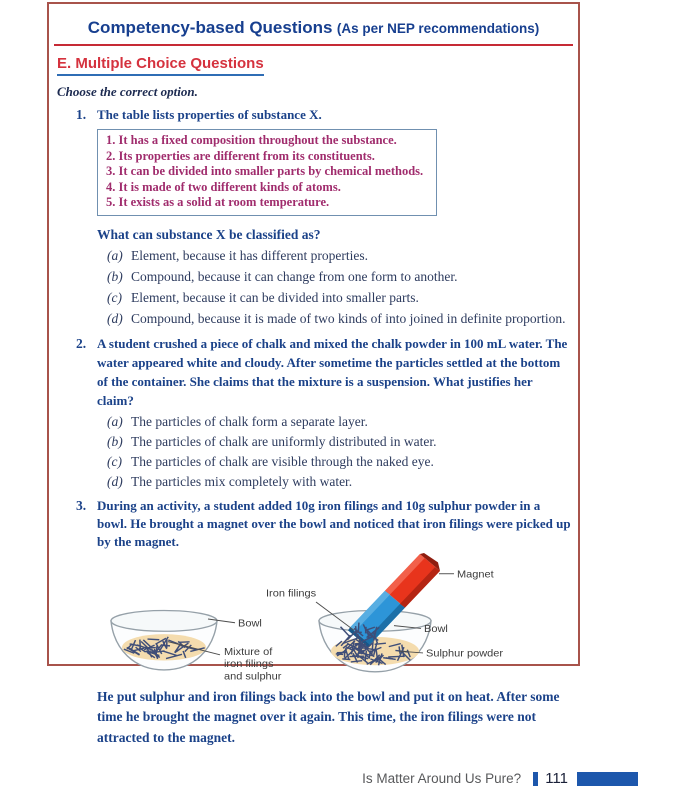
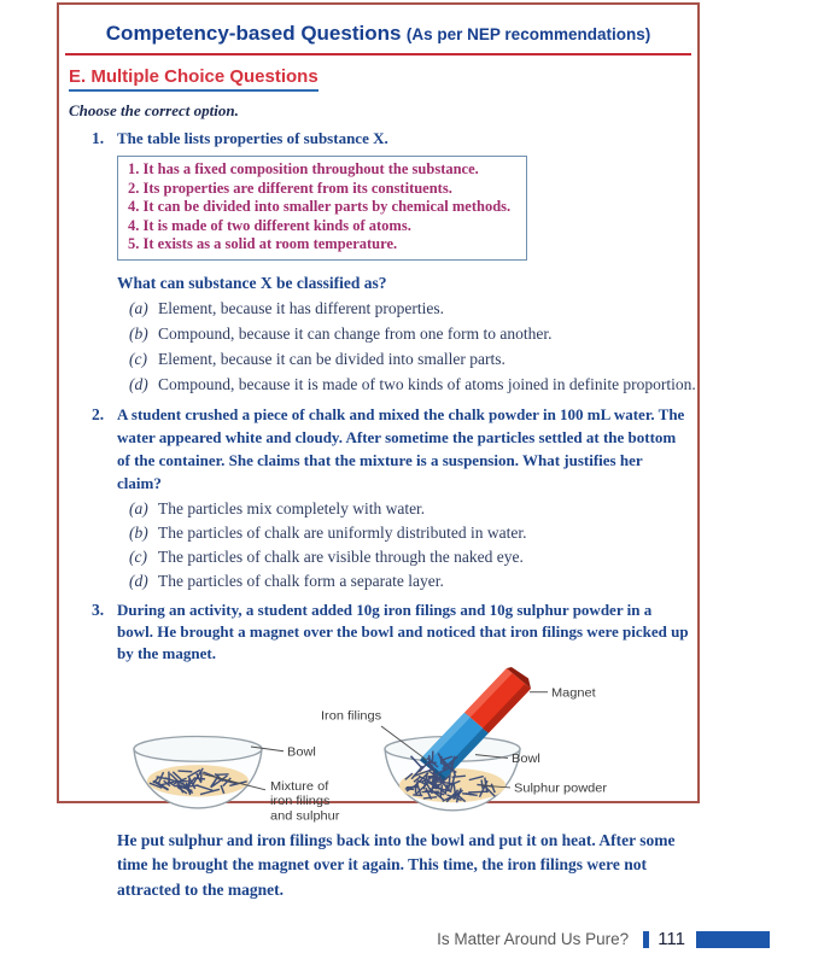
  Competency-based Questions (As per NEP recommendations)
  E. Multiple Choice Questions
  Choose the correct option.
  1.
  The table lists properties of substance X.
  1. It has a fixed composition throughout the substance.
  2. Its properties are different from its constituents.
- 3. It can be divided into smaller parts by chemical methods.
+ 4. It can be divided into smaller parts by chemical methods.
  4. It is made of two different kinds of atoms.
  5. It exists as a solid at room temperature.
  What can substance X be classified as?
  (a)
  Element, because it has different properties.
  (b)
  Compound, because it can change from one form to another.
  (c)
  Element, because it can be divided into smaller parts.
  (d)
- Compound, because it is made of two kinds of into joined in definite proportion.
+ Compound, because it is made of two kinds of atoms joined in definite proportion.
  2.
  A student crushed a piece of chalk and mixed the chalk powder in 100 mL water. The water appeared white and cloudy. After sometime the particles settled at the bottom of the container. She claims that the mixture is a suspension. What justifies her claim?
  (a)
- The particles of chalk form a separate layer.
+ The particles mix completely with water.
  (b)
  The particles of chalk are uniformly distributed in water.
  (c)
  The particles of chalk are visible through the naked eye.
  (d)
- The particles mix completely with water.
+ The particles of chalk form a separate layer.
  3.
  During an activity, a student added 10g iron filings and 10g sulphur powder in a bowl. He brought a magnet over the bowl and noticed that iron filings were picked up by the magnet.
  Iron filings
  Magnet
  Bowl
  Bowl
  Sulphur powder
  Mixture of
  iron filings
  and sulphur
  He put sulphur and iron filings back into the bowl and put it on heat. After some time he brought the magnet over it again. This time, the iron filings were not attracted to the magnet.
  Is Matter Around Us Pure?
  111
